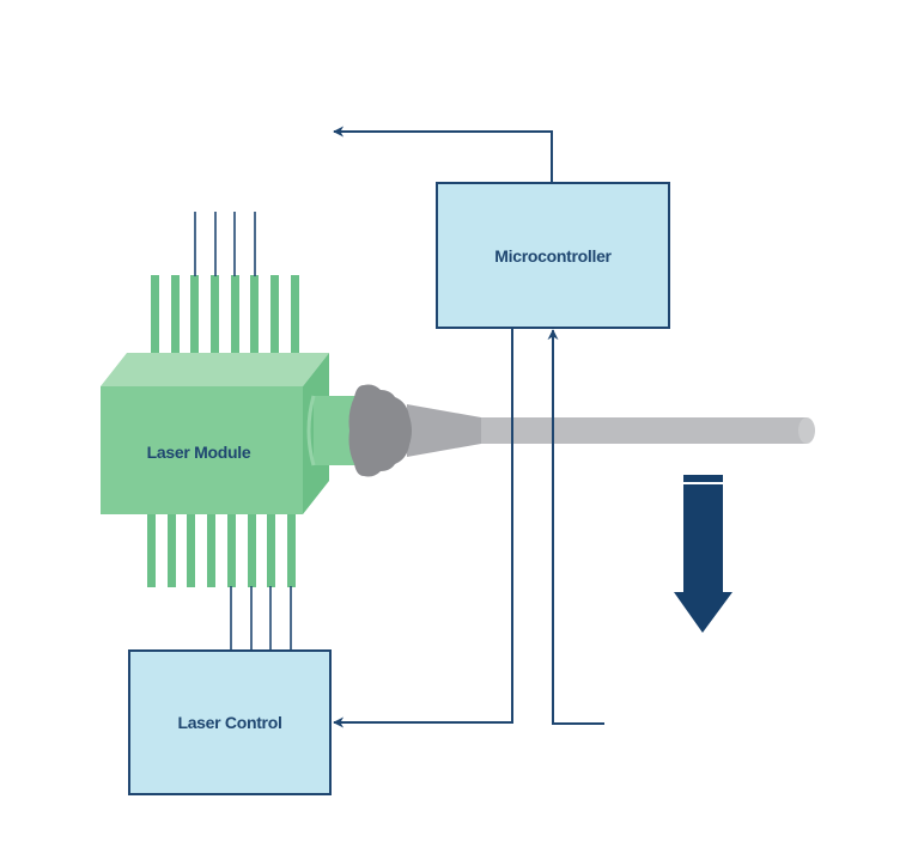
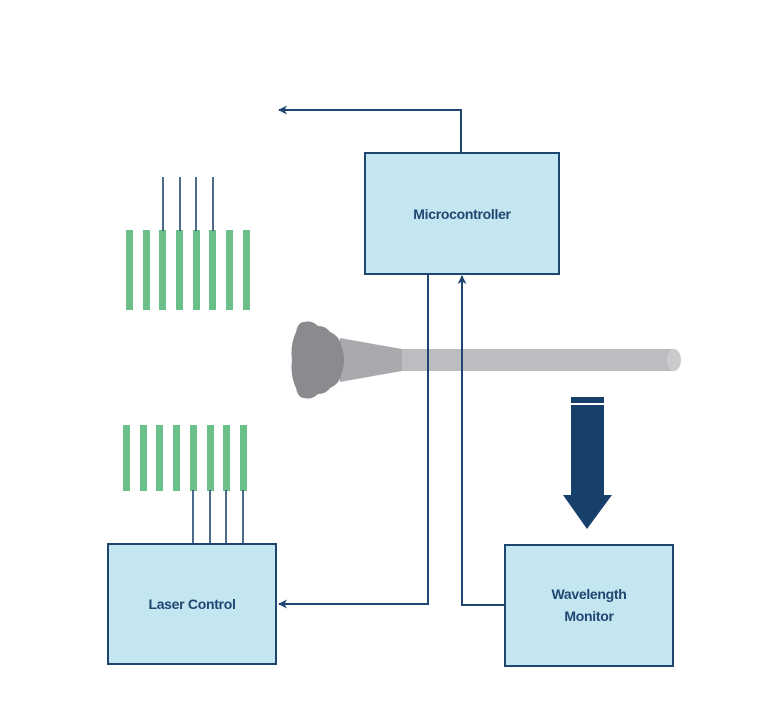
- Laser Module
  Microcontroller
  Laser Control
+ Wavelength
+ Monitor
